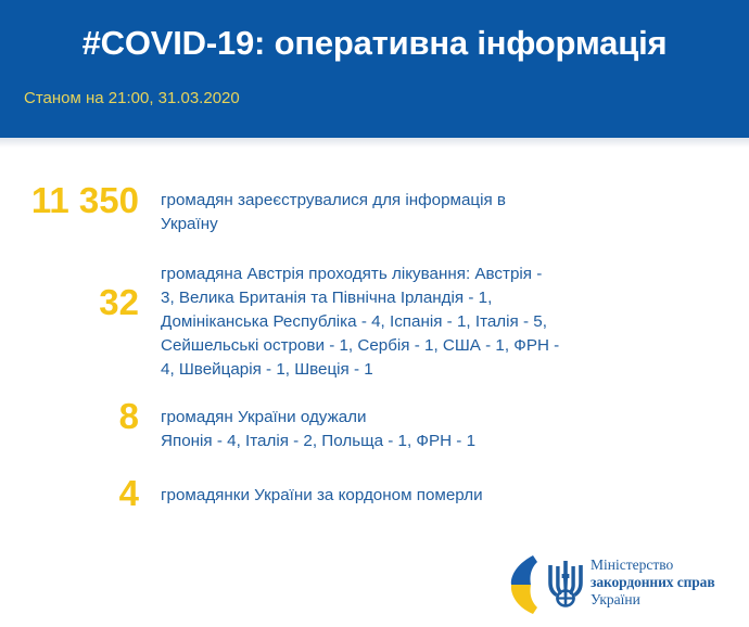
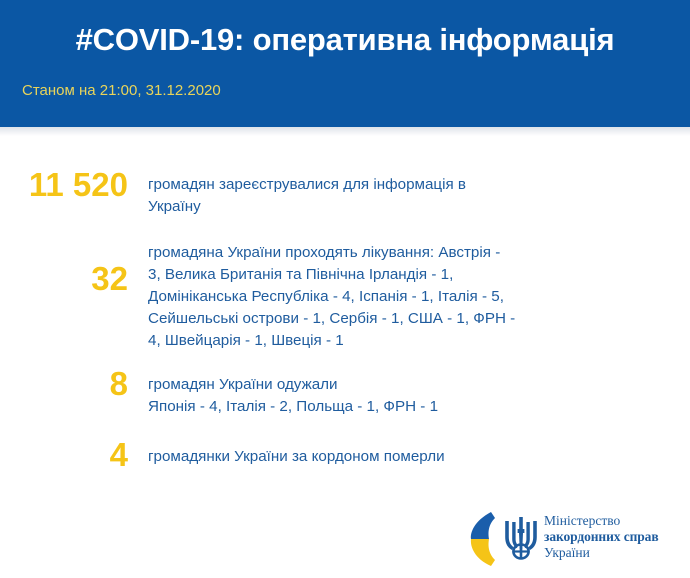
  #COVID-19: оперативна інформація
- Станом на 21:00, 31.03.2020
+ Станом на 21:00, 31.12.2020
- 11 350
+ 11 520
  громадян зареєструвалися для інформація в
  Україну
  32
- громадяна Австрія проходять лікування: Австрія -
+ громадяна України проходять лікування: Австрія -
  3, Велика Британія та Північна Ірландія - 1,
  Домініканська Республіка - 4, Іспанія - 1, Італія - 5,
  Сейшельські острови - 1, Сербія - 1, США - 1, ФРН -
  4, Швейцарія - 1, Швеція - 1
  8
  громадян України одужали
  Японія - 4, Італія - 2, Польща - 1, ФРН - 1
  4
  громадянки України за кордоном померли
  Міністерство
  закордонних справ
  України
